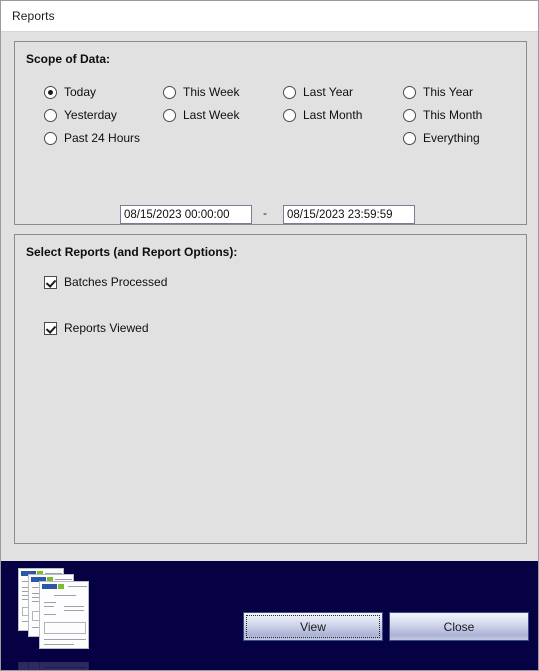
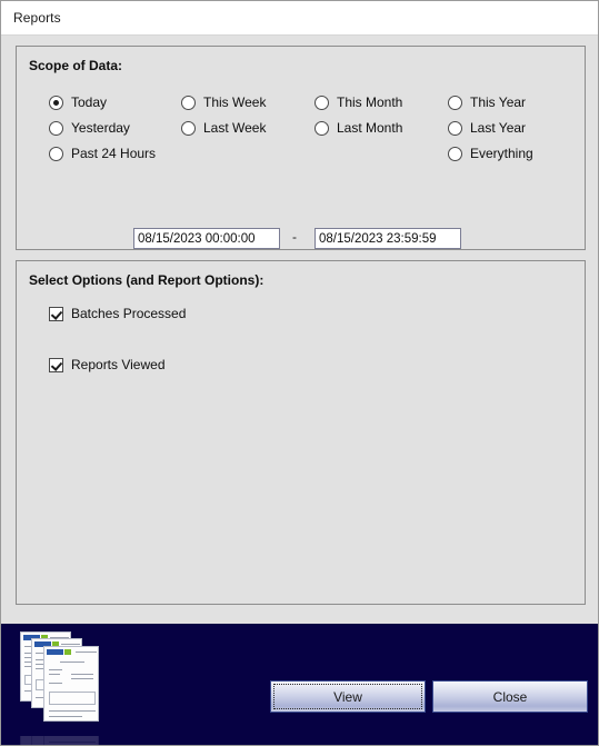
  Reports
  Scope of Data:
  Today
  Yesterday
  Past 24 Hours
  This Week
  Last Week
- Last Year
+ This Month
  Last Month
  This Year
- This Month
+ Last Year
  Everything
  08/15/2023 00:00:00
  -
  08/15/2023 23:59:59
- Select Reports (and Report Options):
+ Select Options (and Report Options):
  Batches Processed
  Reports Viewed
  View
  Close
